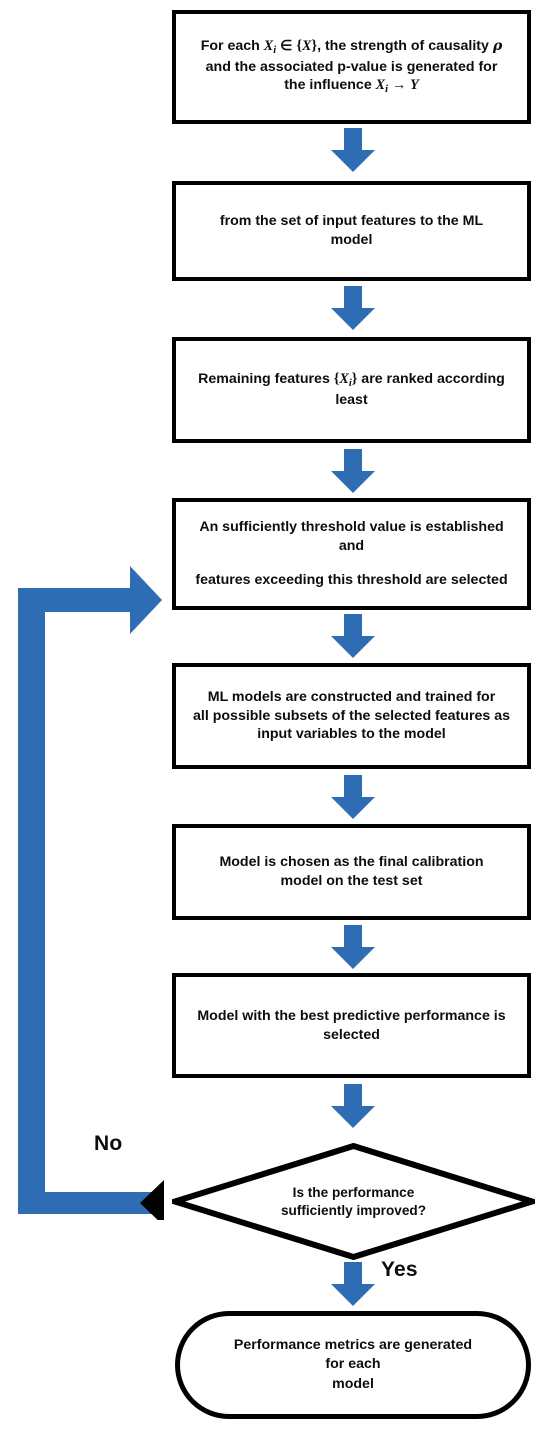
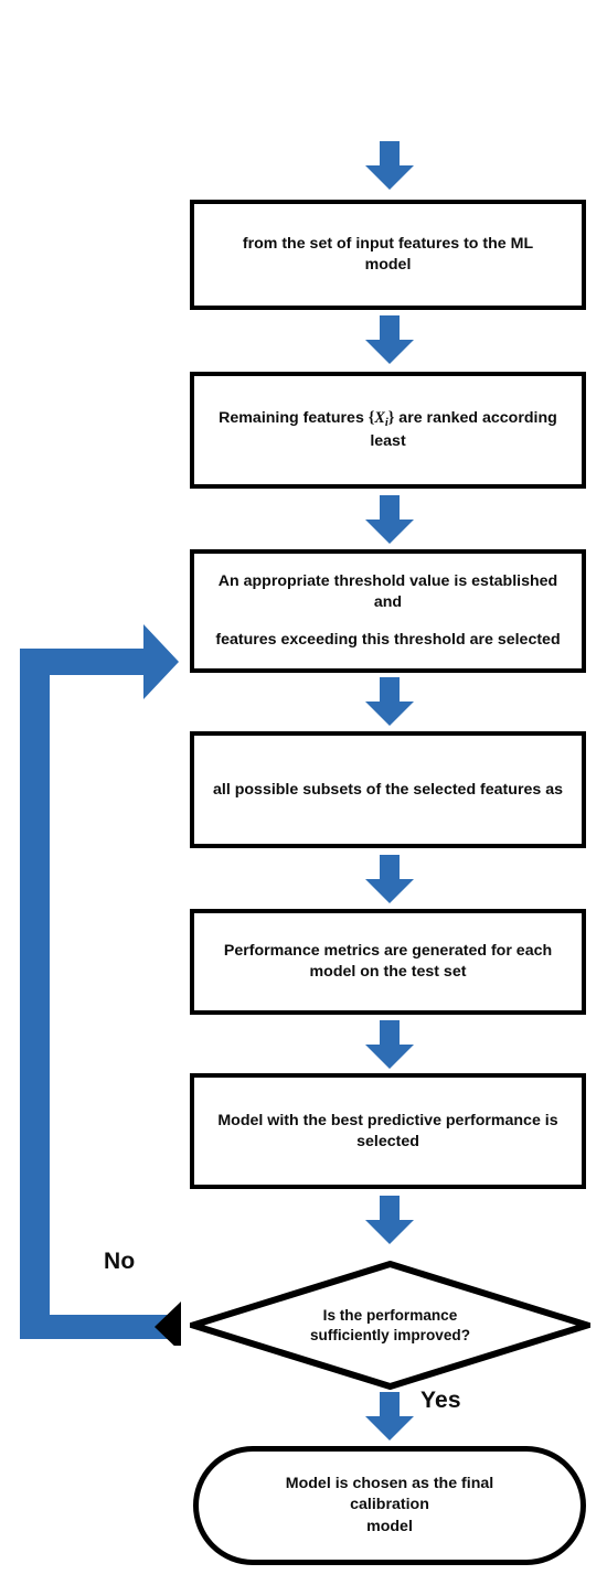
- For each Xi ∈ {X}, the strength of causality ρ
- and the associated p-value is generated for
- the influence Xi → Y
  from the set of input features to the ML
  model
  Remaining features {Xi} are ranked according
  least
- An sufficiently threshold value is established and
+ An appropriate threshold value is established and
  features exceeding this threshold are selected
- ML models are constructed and trained for
  all possible subsets of the selected features as
- input variables to the model
- Model is chosen as the final calibration
+ Performance metrics are generated for each
  model on the test set
  Model with the best predictive performance is
  selected
  Is the performance
  sufficiently improved?
- Performance metrics are generated for each
+ Model is chosen as the final calibration
  model
  No
  Yes
